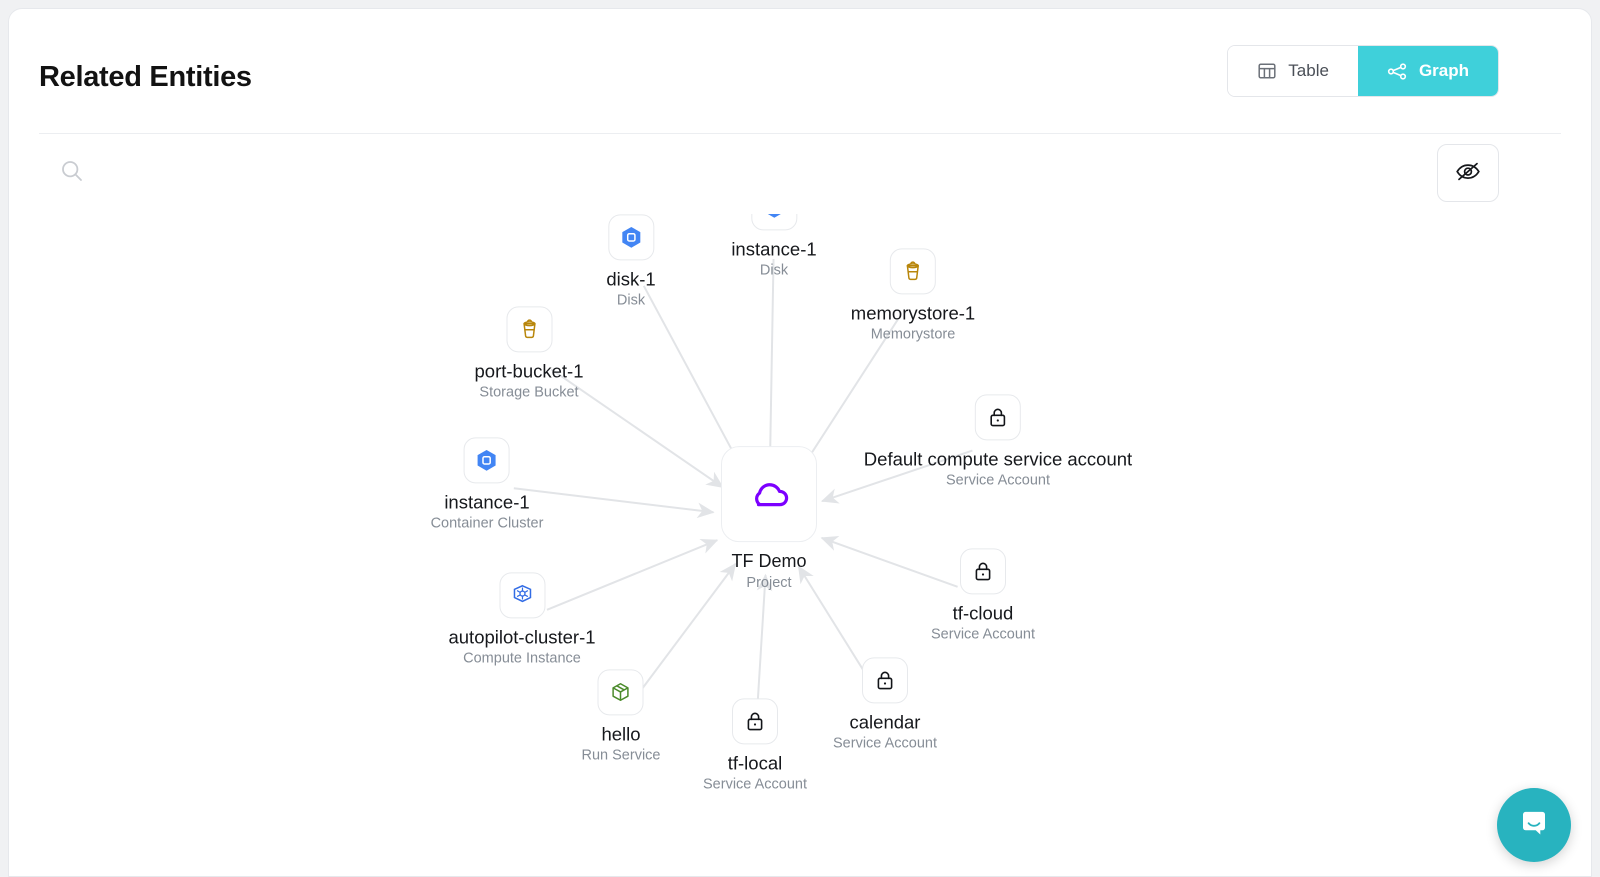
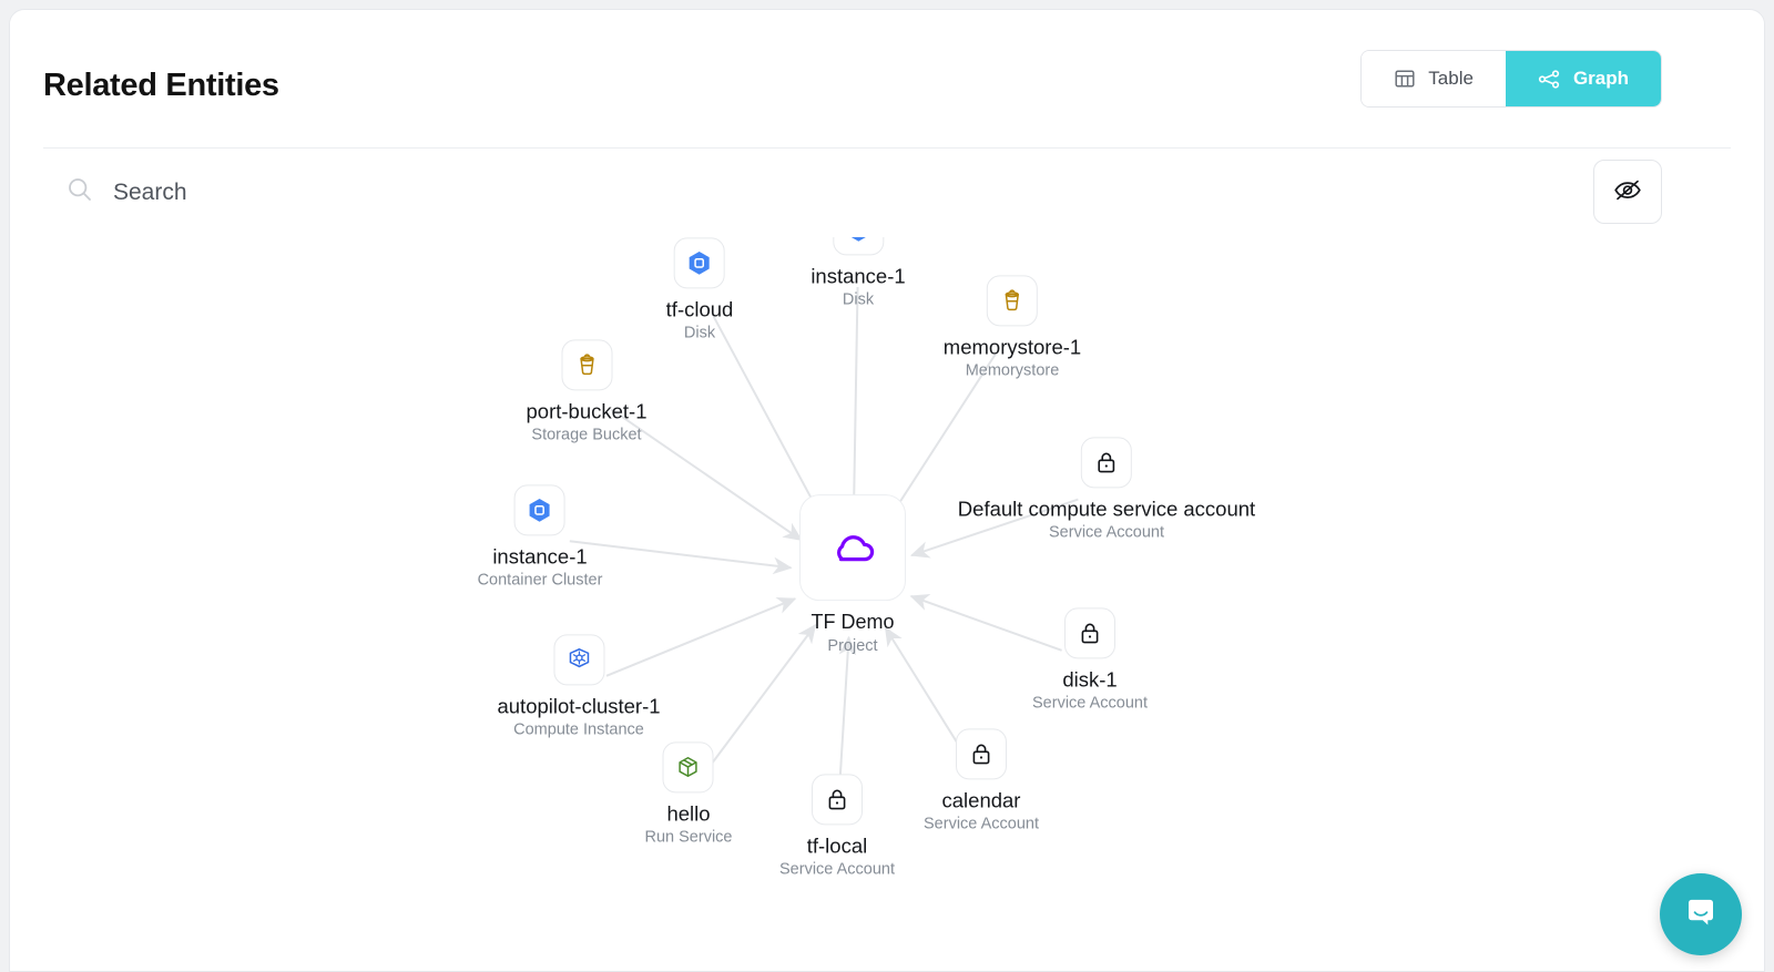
  Related Entities
  Table
  Graph
+ Search
  TF Demo
  Project
- disk-1
+ tf-cloud
  Disk
  instance-1
  Disk
  memorystore-1
  Memorystore
  port-bucket-1
  Storage Bucket
  Default compute service account
  Service Account
  instance-1
  Container Cluster
- tf-cloud
+ disk-1
  Service Account
  autopilot-cluster-1
  Compute Instance
  calendar
  Service Account
  hello
  Run Service
  tf-local
  Service Account
